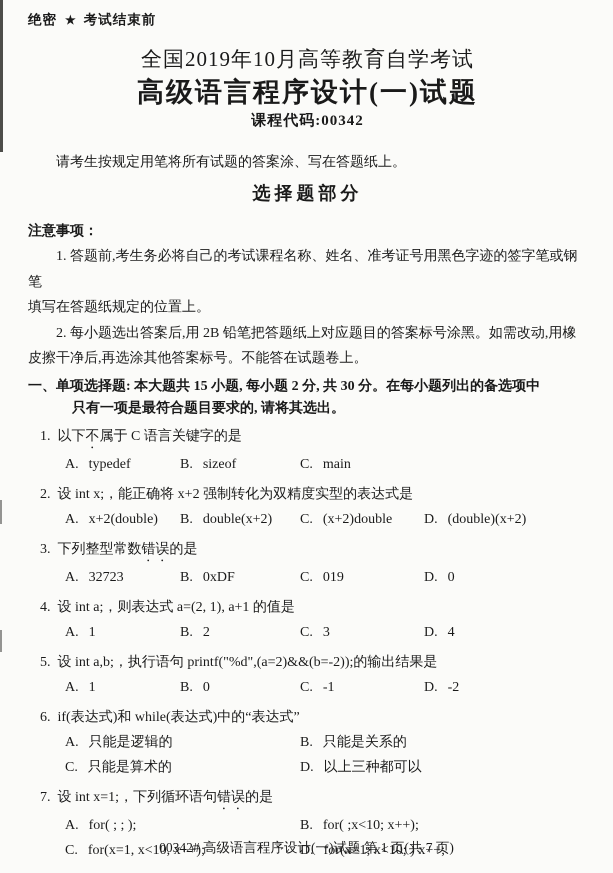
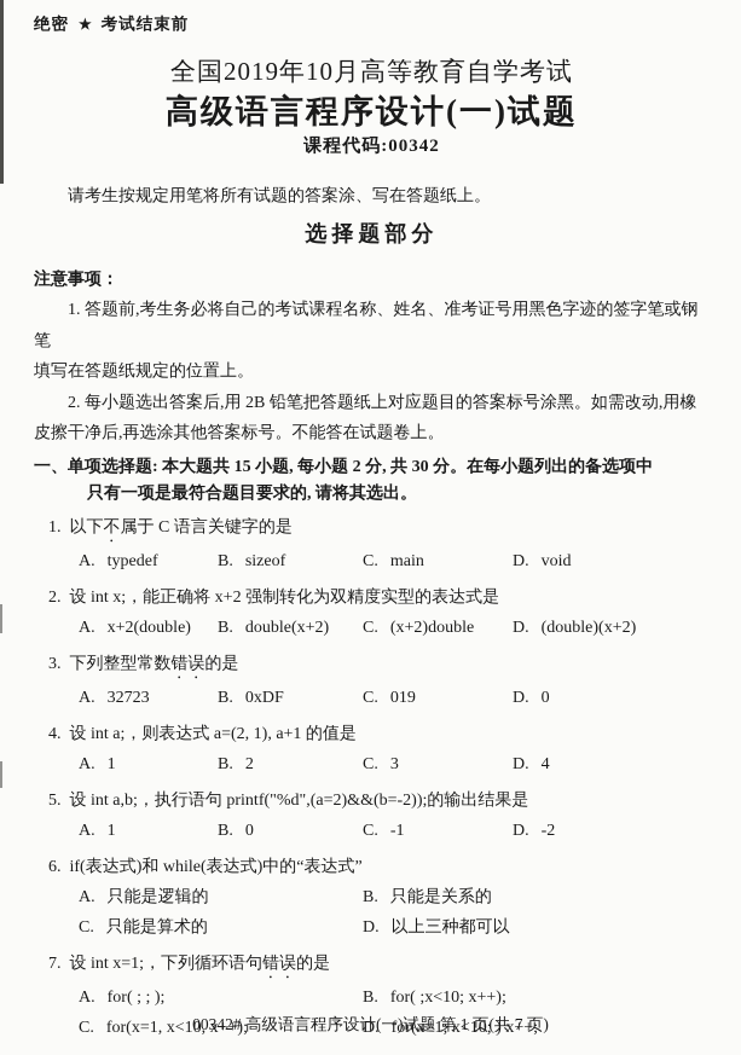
  绝密 ★ 考试结束前
  全国2019年10月高等教育自学考试
  高级语言程序设计(一)试题
  课程代码:00342
  请考生按规定用笔将所有试题的答案涂、写在答题纸上。
  选择题部分
  注意事项：
  1. 答题前,考生务必将自己的考试课程名称、姓名、准考证号用黑色字迹的签字笔或钢笔
  填写在答题纸规定的位置上。
  2. 每小题选出答案后,用 2B 铅笔把答题纸上对应题目的答案标号涂黑。如需改动,用橡
  皮擦干净后,再选涂其他答案标号。不能答在试题卷上。
  一、单项选择题: 本大题共 15 小题, 每小题 2 分, 共 30 分。在每小题列出的备选项中
  只有一项是最符合题目要求的, 请将其选出。
  1. 以下不属于 C 语言关键字的是
  A. typedef
  B. sizeof
  C. main
+ D. void
  2. 设 int x;，能正确将 x+2 强制转化为双精度实型的表达式是
  A. x+2(double)
  B. double(x+2)
  C. (x+2)double
  D. (double)(x+2)
  3. 下列整型常数错误的是
  A. 32723
  B. 0xDF
  C. 019
  D. 0
  4. 设 int a;，则表达式 a=(2, 1), a+1 的值是
  A. 1
  B. 2
  C. 3
  D. 4
  5. 设 int a,b;，执行语句 printf("%d",(a=2)&&(b=-2));的输出结果是
  A. 1
  B. 0
  C. -1
  D. -2
  6. if(表达式)和 while(表达式)中的“表达式”
  A. 只能是逻辑的
  B. 只能是关系的
  C. 只能是算术的
  D. 以上三种都可以
  7. 设 int x=1;，下列循环语句错误的是
  A. for( ; ; );
  B. for( ;x<10; x++);
  C. for(x=1, x<10, x++);
  D. for(x=1; x<10; ) x++;
  00342# 高级语言程序设计(一)试题 第 1 页(共 7 页)
